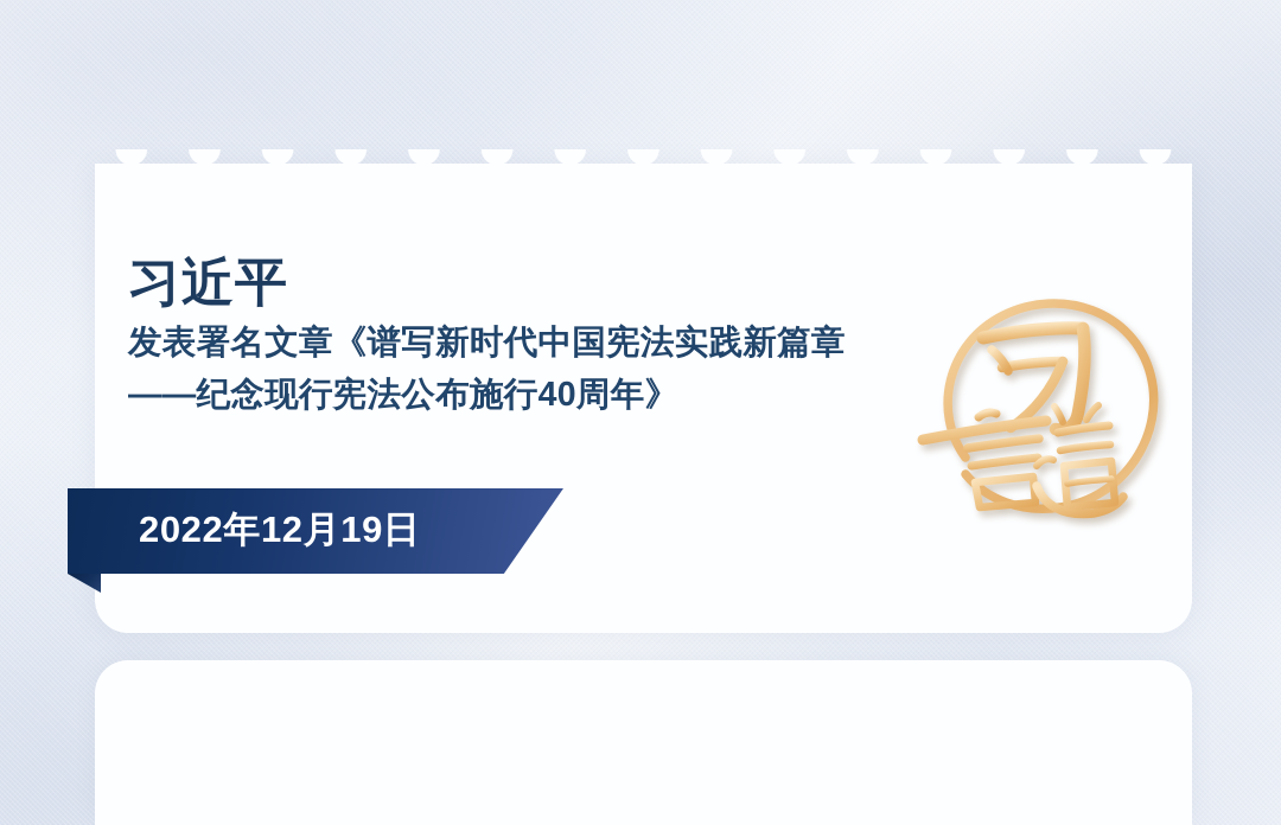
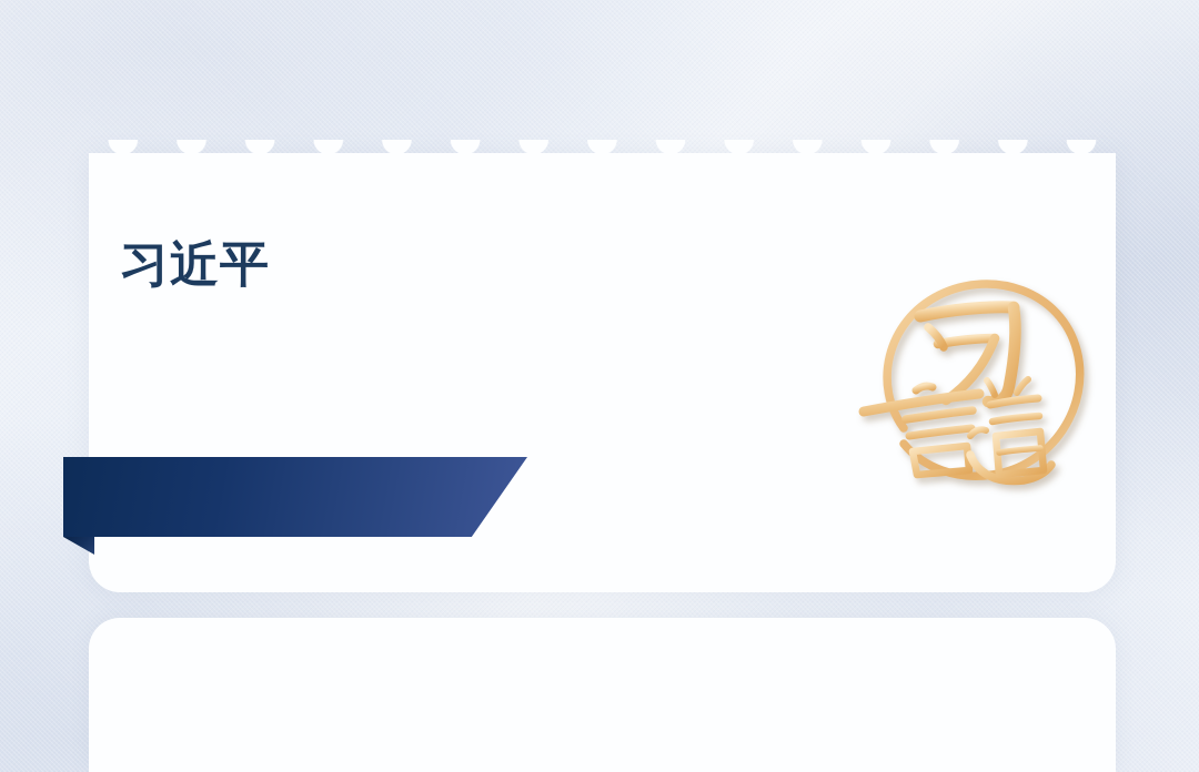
  习近平
- 发表署名文章《谱写新时代中国宪法实践新篇章
- ——纪念现行宪法公布施行40周年》
- 2022年12月19日
